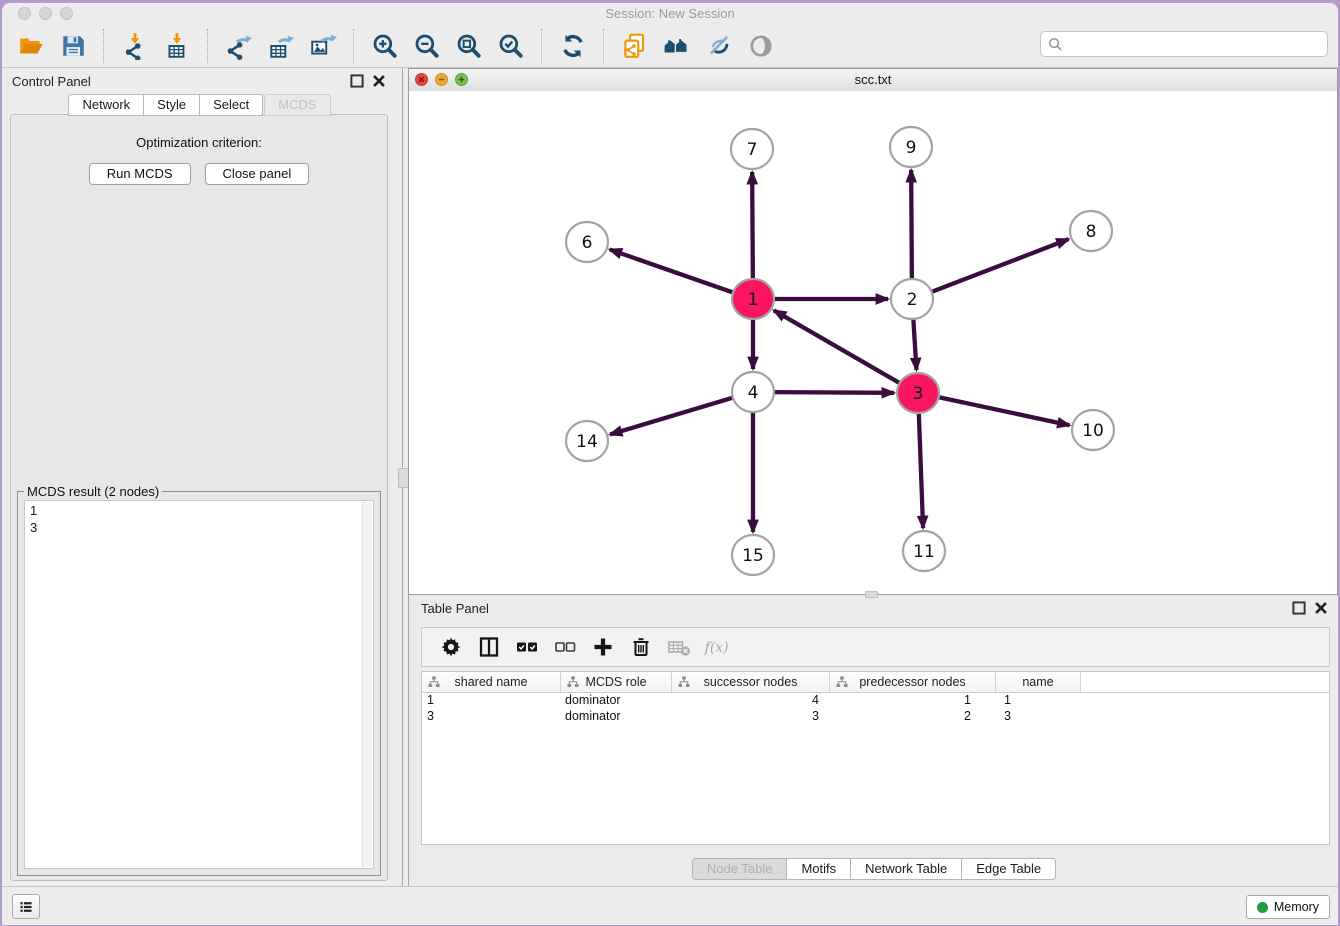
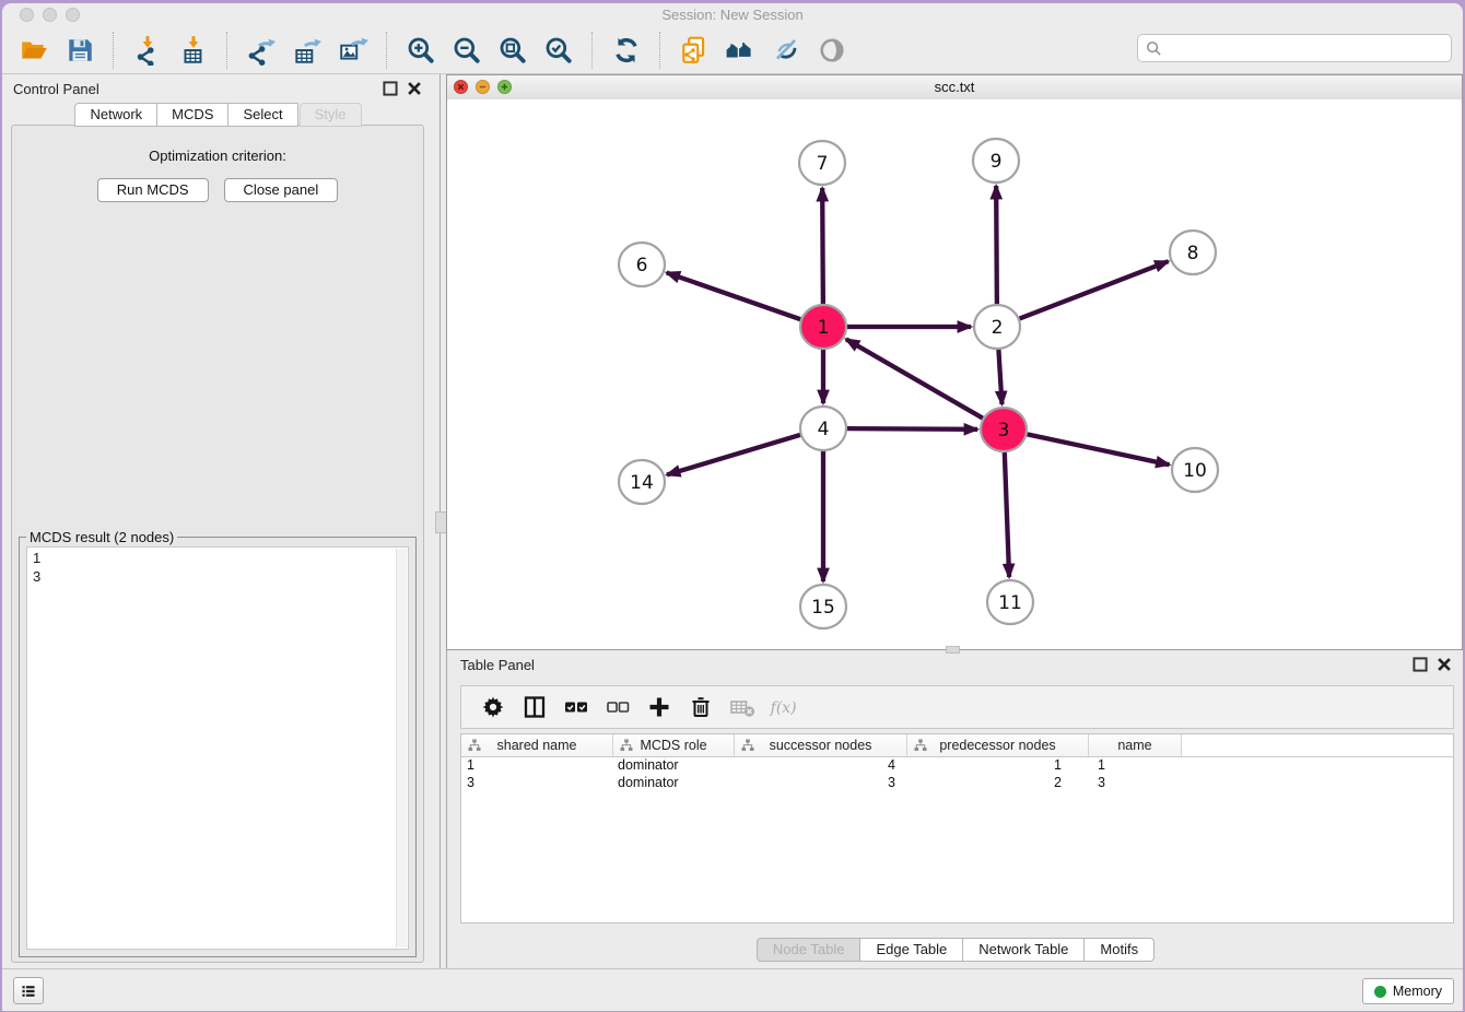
  Session: New Session
  Control Panel
  Network
- Style
+ MCDS
  Select
- MCDS
+ Style
  Optimization criterion:
  Run MCDS
  Close panel
  MCDS result (2 nodes)
  1
  3
  scc.txt
  7
  9
  6
  8
  1
  2
  4
  3
  14
  10
  15
  11
  Table Panel
  f(x)
  shared name
  MCDS role
  successor nodes
  predecessor nodes
  name
  1
  dominator
  4
  1
  1
  3
  dominator
  3
  2
  3
  Node Table
- Motifs
+ Edge Table
  Network Table
- Edge Table
+ Motifs
  Memory
